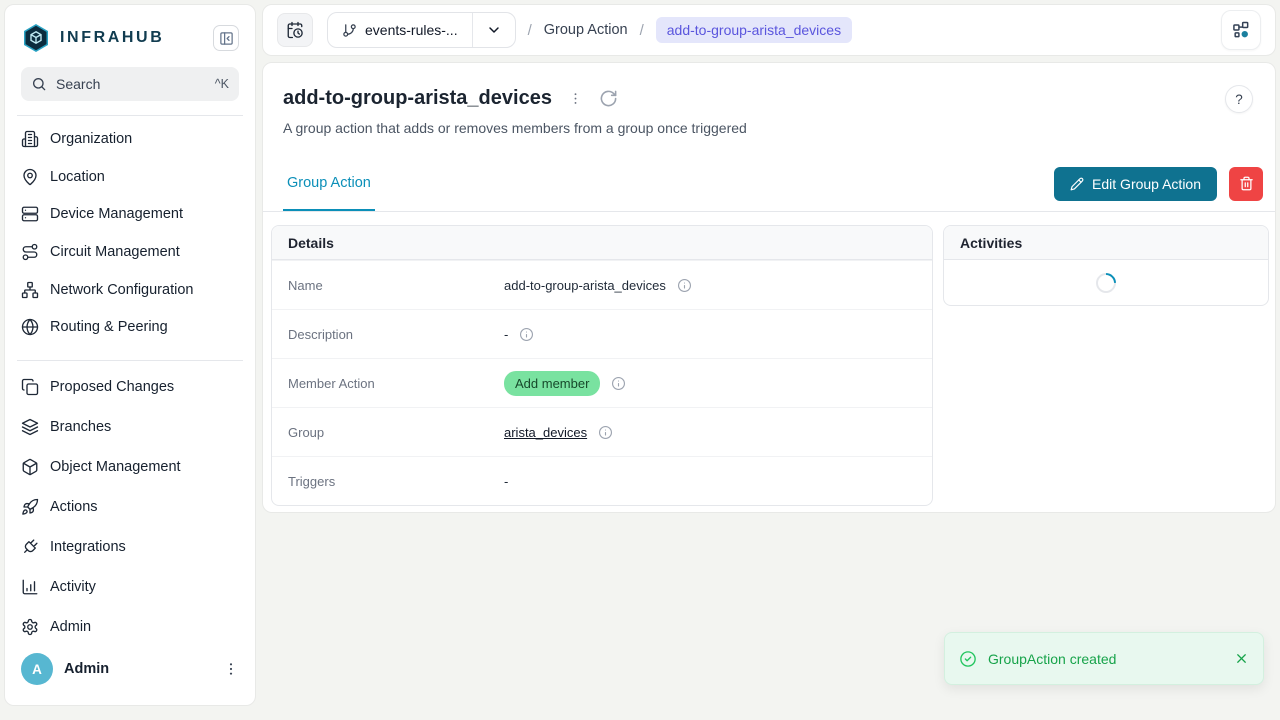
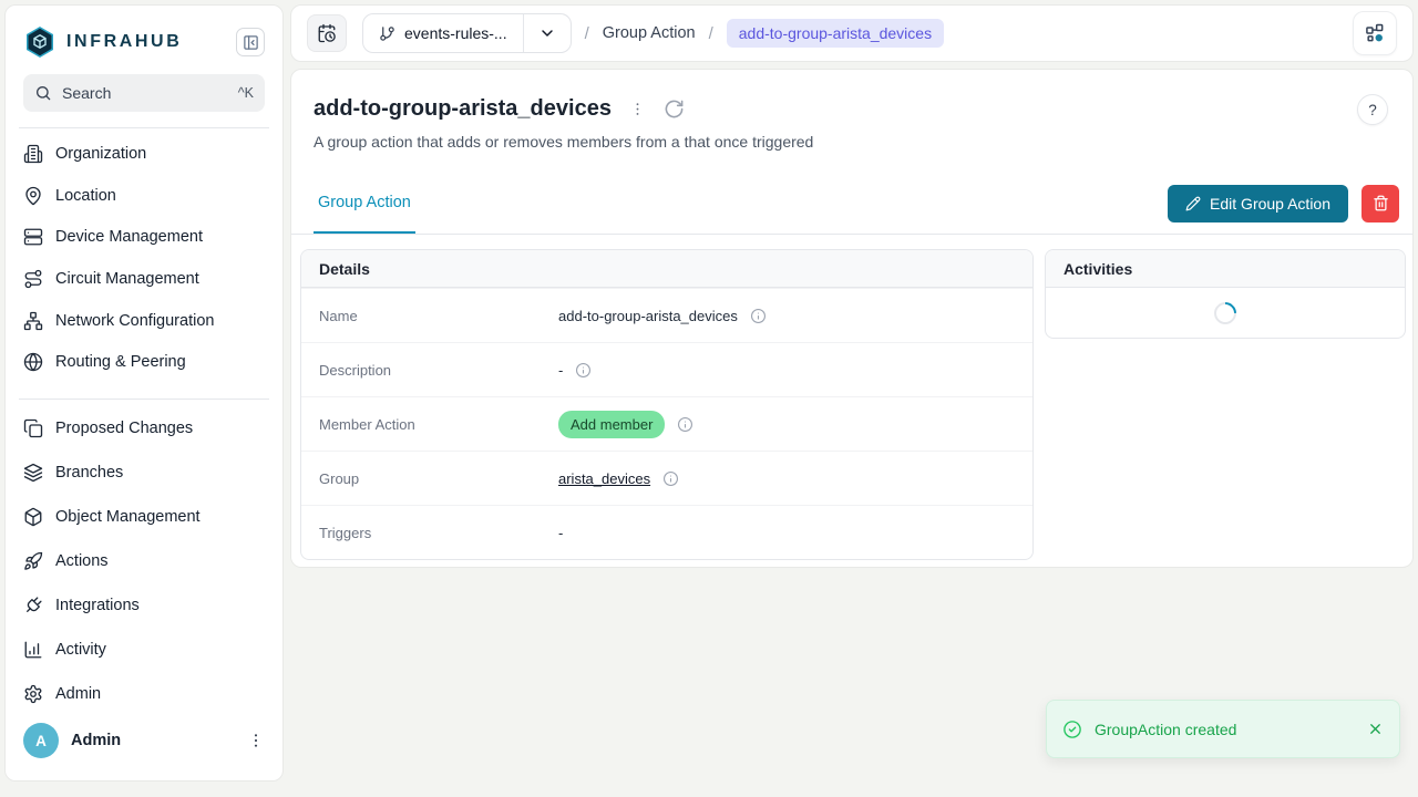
  INFRAHUB
  Search
  ^K
  Organization
  Location
  Device Management
  Circuit Management
  Network Configuration
  Routing & Peering
  Proposed Changes
  Branches
  Object Management
  Actions
  Integrations
  Activity
  Admin
  A
  Admin
  events-rules-...
  /
  Group Action
  /
  add-to-group-arista_devices
  add-to-group-arista_devices
  ?
- A group action that adds or removes members from a group once triggered
+ A group action that adds or removes members from a that once triggered
  Group Action
  Edit Group Action
  Details
  Name
  add-to-group-arista_devices
  Description
  -
  Member Action
  Add member
  Group
  arista_devices
  Triggers
  -
  Activities
  GroupAction created
